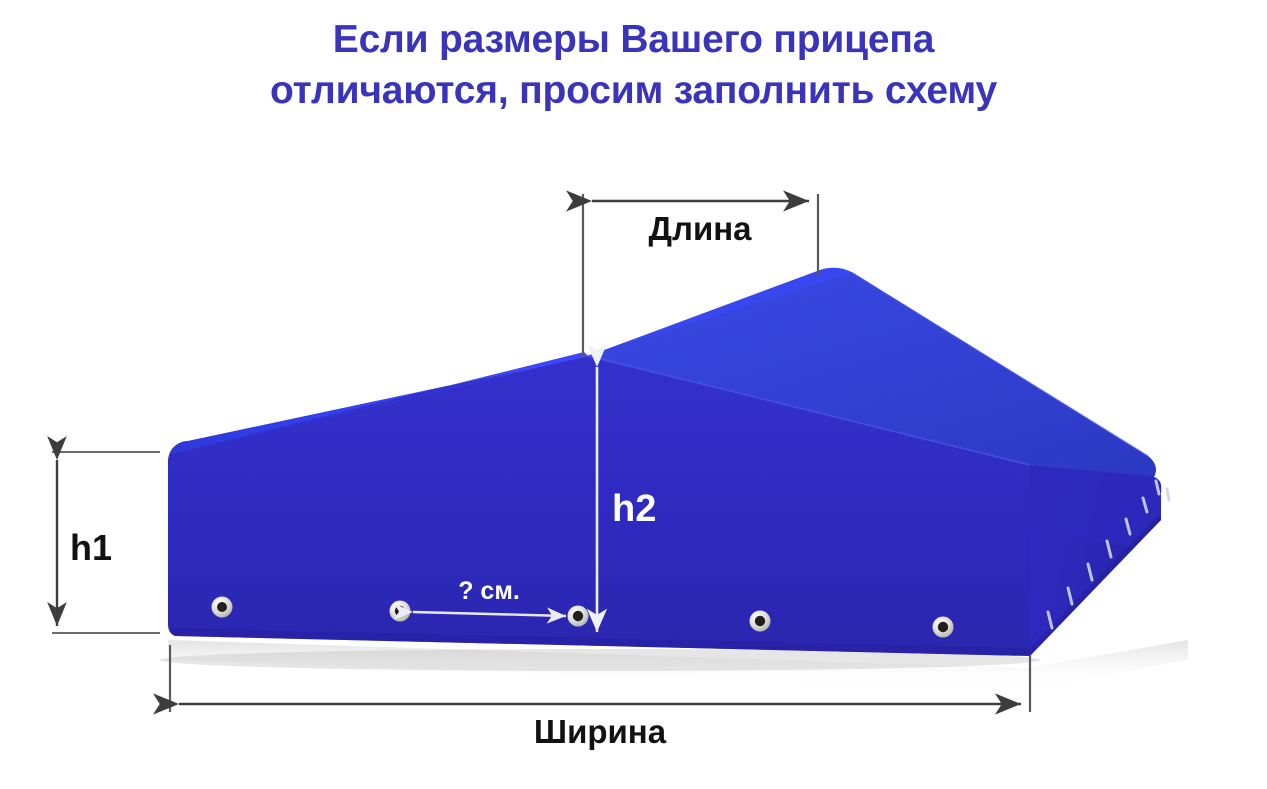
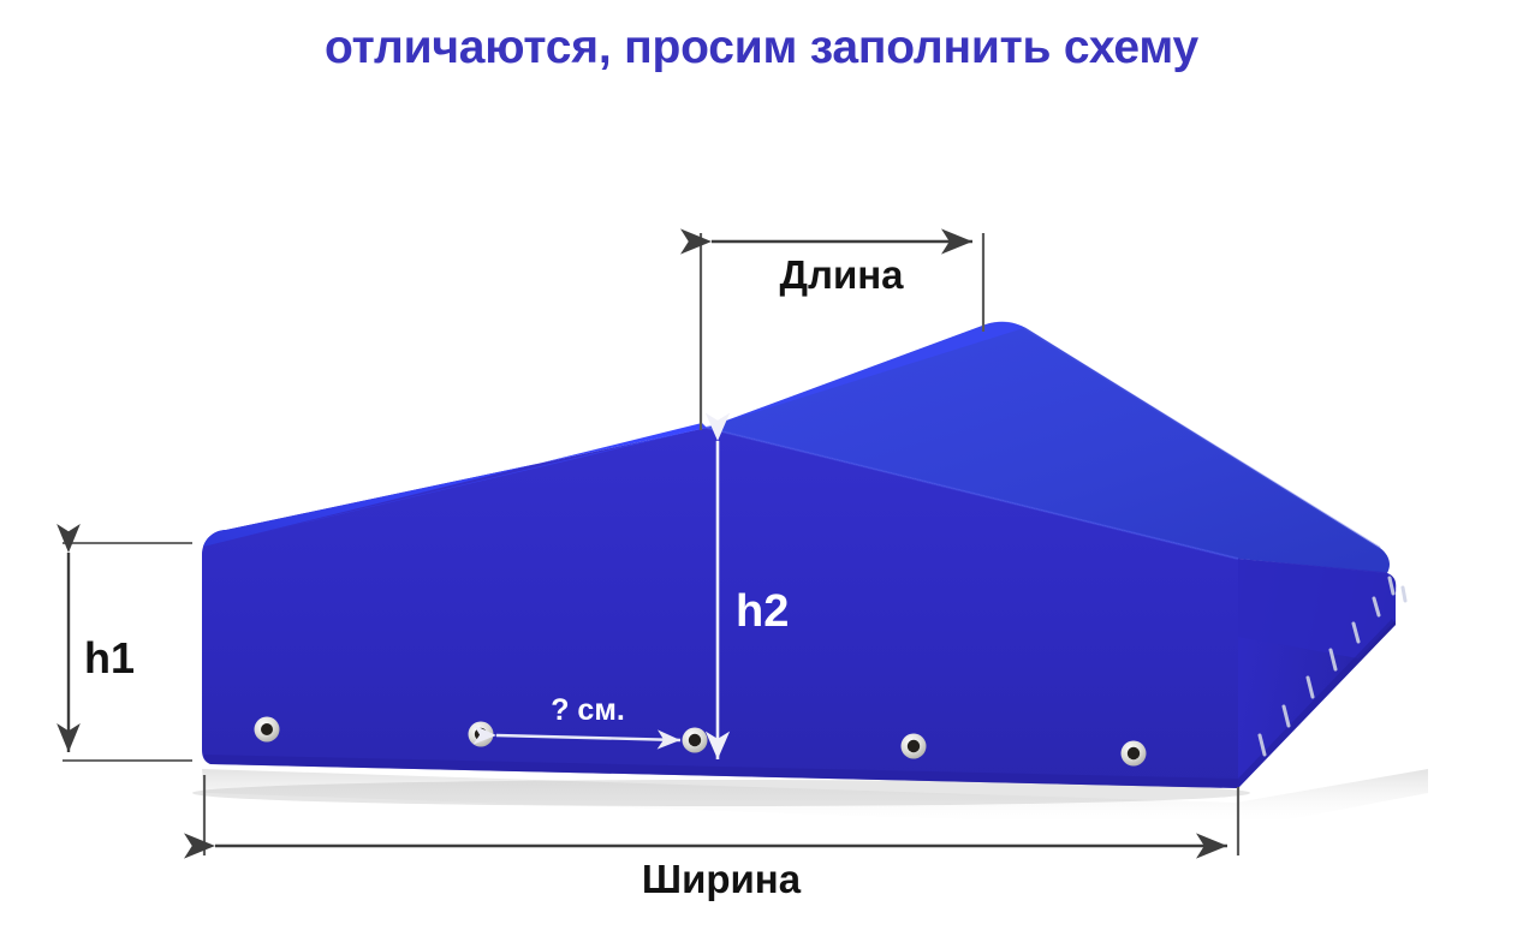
- Если размеры Вашего прицепа
  отличаются, просим заполнить схему
  Длина
  h1
  h2
  ? см.
  Ширина
